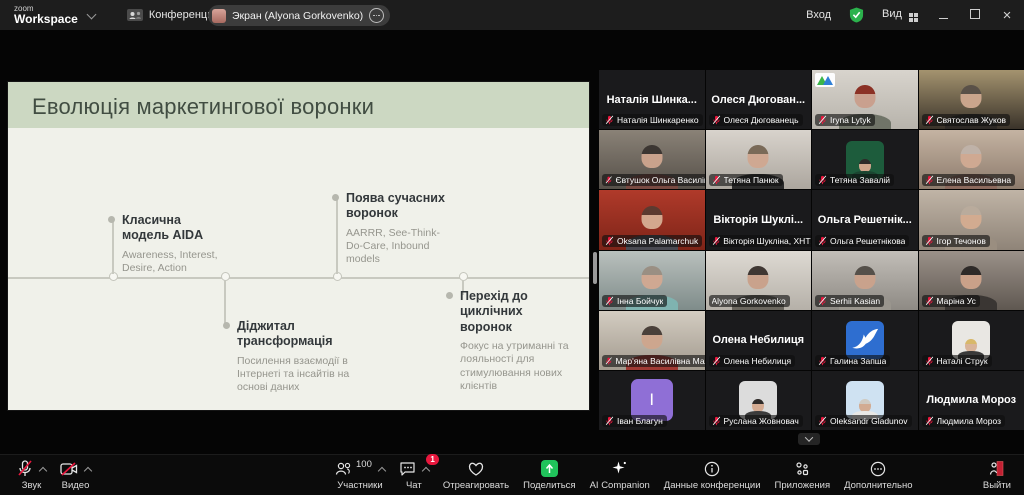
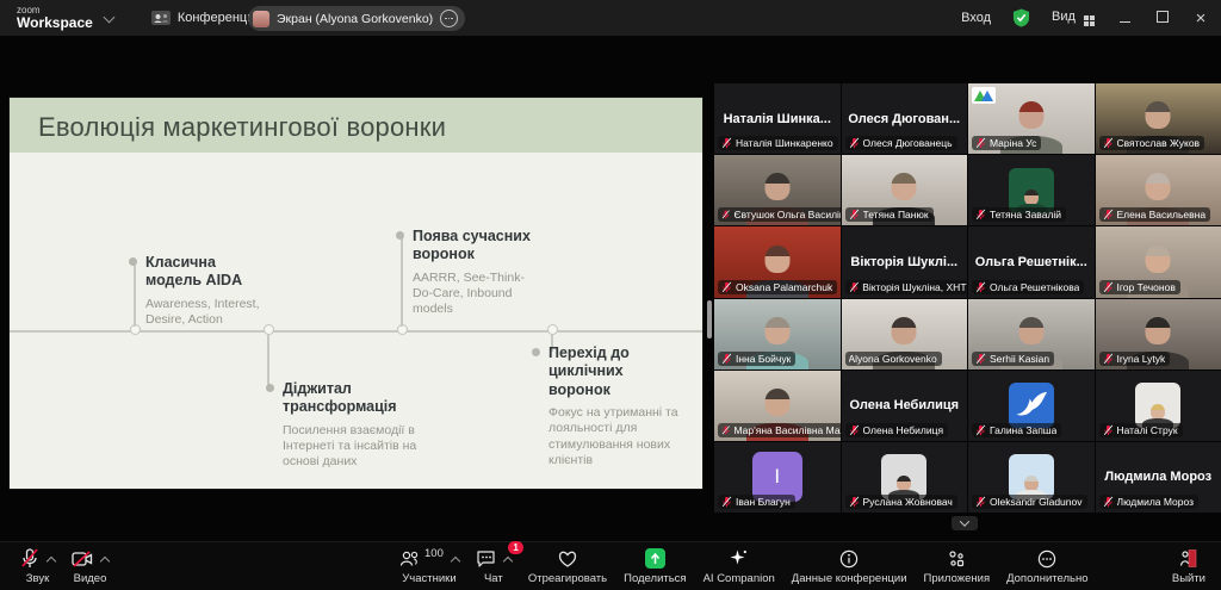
  zoom
  Workspace
  Конференц
  Экран (Alyona Gorkovenko)
  Вход
  Вид
  ×
  Еволюція маркетингової воронки
  Класична
  модель AIDA
  Awareness, Interest, Desire, Action
  Поява сучасних
  воронок
  AARRR, See-Think-Do-Care, Inbound models
  Діджитал
  трансформація
  Посилення взаємодії в Інтернеті та інсайтів на основі даних
  Перехід до
  циклічних
  воронок
  Фокус на утриманні та лояльності для стимулювання нових клієнтів
  Наталія Шинка...
  Наталія Шинкаренко
  Олеся Дюгован...
  Олеся Дюгованець
- Iryna Lytyk
+ Маріна Ус
  Святослав Жуков
  Євтушок Ольга Василі
  Тетяна Панюк
  Тетяна Завалій
  Елена Васильевна
  Oksana Palamarchuk
  Вікторія Шуклі...
  Вікторія Шукліна, ХНТ
  Ольга Решетнік...
  Ольга Решетнікова
  Ігор Течонов
  Інна Бойчук
  Alyona Gorkovenko
  Serhii Kasian
- Маріна Ус
+ Iryna Lytyk
  Мар'яна Василівна Ма
  Олена Небилиця
  Олена Небилиця
  Галина Запша
  Наталі Струк
  I
  Іван Благун
  Руслана Жовновач
  Oleksandr Gladunov
  Людмила Мороз
  Людмила Мороз
  Звук
  Видео
  100
  Участники
  1
  Чат
  Отреагировать
  Поделиться
  AI Companion
  Данные конференции
  Приложения
  Дополнительно
  Выйти
